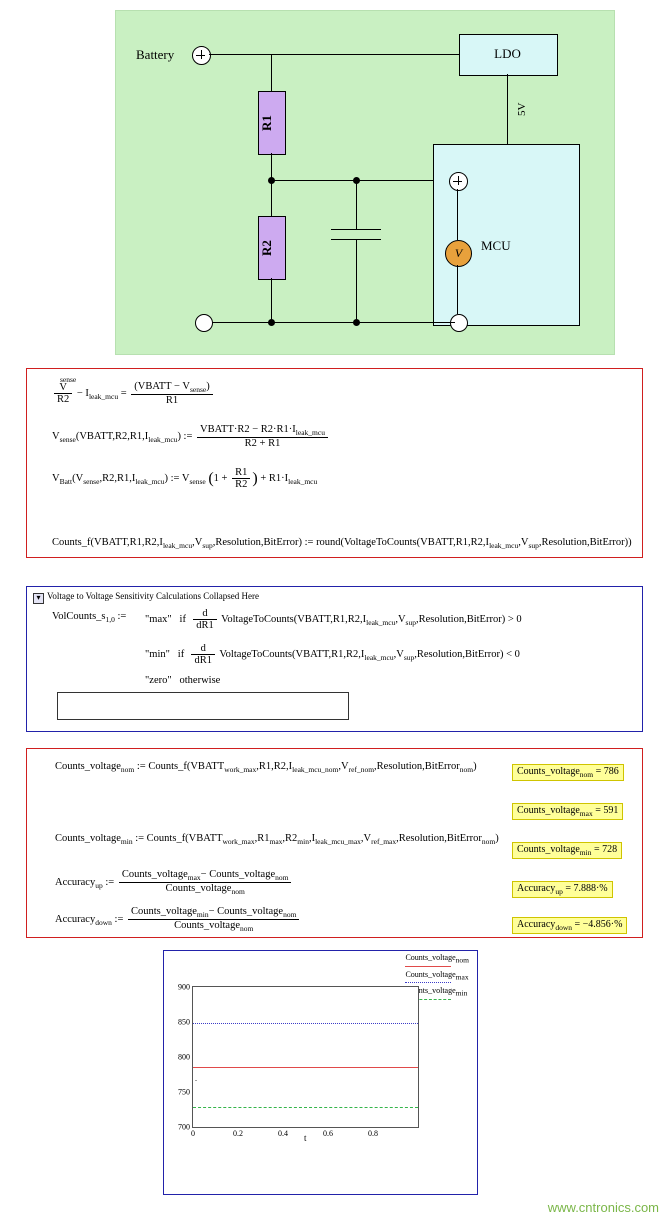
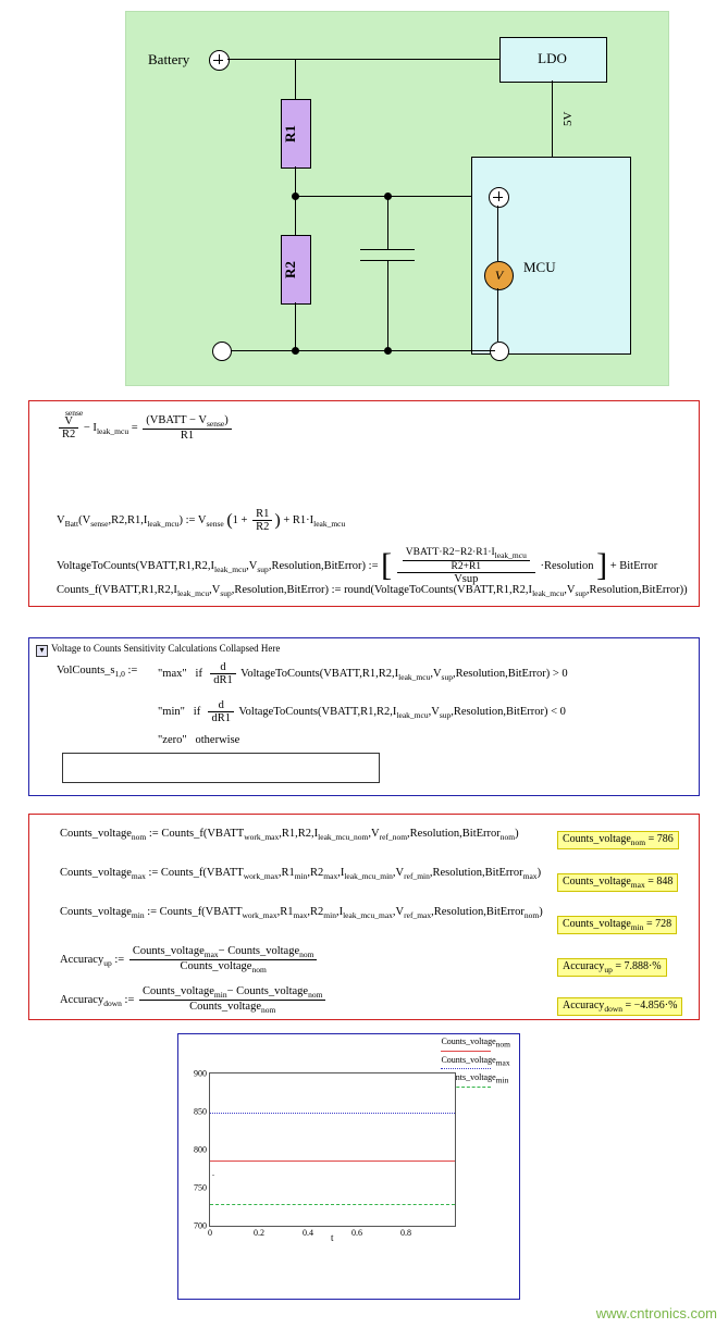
  Battery
  LDO
  MCU
  V
  V
  R2
  − Ileak_mcu =
  (VBATT − Vsense)
  R1
  sense
- Vsense(VBATT,R2,R1,Ileak_mcu) :=
- VBATT·R2 − R2·R1·Ileak_mcu
- R2 + R1
  VBatt(Vsense,R2,R1,Ileak_mcu) := Vsense (1 +
  R1
  R2
  ) + R1·Ileak_mcu
+ VoltageToCounts(VBATT,R1,R2,Ileak_mcu,Vsup,Resolution,BitError) := [
+ VBATT·R2−R2·R1·Ileak_mcu
+ R2+R1
+ Vsup
+ ·Resolution ] + BitError
  Counts_f(VBATT,R1,R2,Ileak_mcu,Vsup,Resolution,BitError) := round(VoltageToCounts(VBATT,R1,R2,Ileak_mcu,Vsup,Resolution,BitError))
- ▾ Voltage to Voltage Sensitivity Calculations Collapsed Here
+ ▾ Voltage to Counts Sensitivity Calculations Collapsed Here
  VolCounts_s1,0 :=
  "max" if
  d
  dR1
  VoltageToCounts(VBATT,R1,R2,Ileak_mcu,Vsup,Resolution,BitError) > 0
  "min" if
  d
  dR1
  VoltageToCounts(VBATT,R1,R2,Ileak_mcu,Vsup,Resolution,BitError) < 0
  "zero" otherwise
  Counts_voltagenom := Counts_f(VBATTwork_max,R1,R2,Ileak_mcu_nom,Vref_nom,Resolution,BitErrornom)
+ Counts_voltagemax := Counts_f(VBATTwork_max,R1min,R2max,Ileak_mcu_min,Vref_min,Resolution,BitErrormax)
  Counts_voltagemin := Counts_f(VBATTwork_max,R1max,R2min,Ileak_mcu_max,Vref_max,Resolution,BitErrornom)
  Accuracyup :=
  Counts_voltagemax− Counts_voltagenom
  Counts_voltagenom
  Accuracydown :=
  Counts_voltagemin− Counts_voltagenom
  Counts_voltagenom
  Counts_voltagenom = 786
- Counts_voltagemax = 591
+ Counts_voltagemax = 848
  Counts_voltagemin = 728
  Accuracyup = 7.888·%
  Accuracydown = −4.856·%
  Counts_voltagenom
  Counts_voltagemax
  nts_voltagemin
  900
  850
  800
  750
  700
  0
  0.2
  0.4
  0.6
  0.8
  .
  t
  www.cntronics.com
